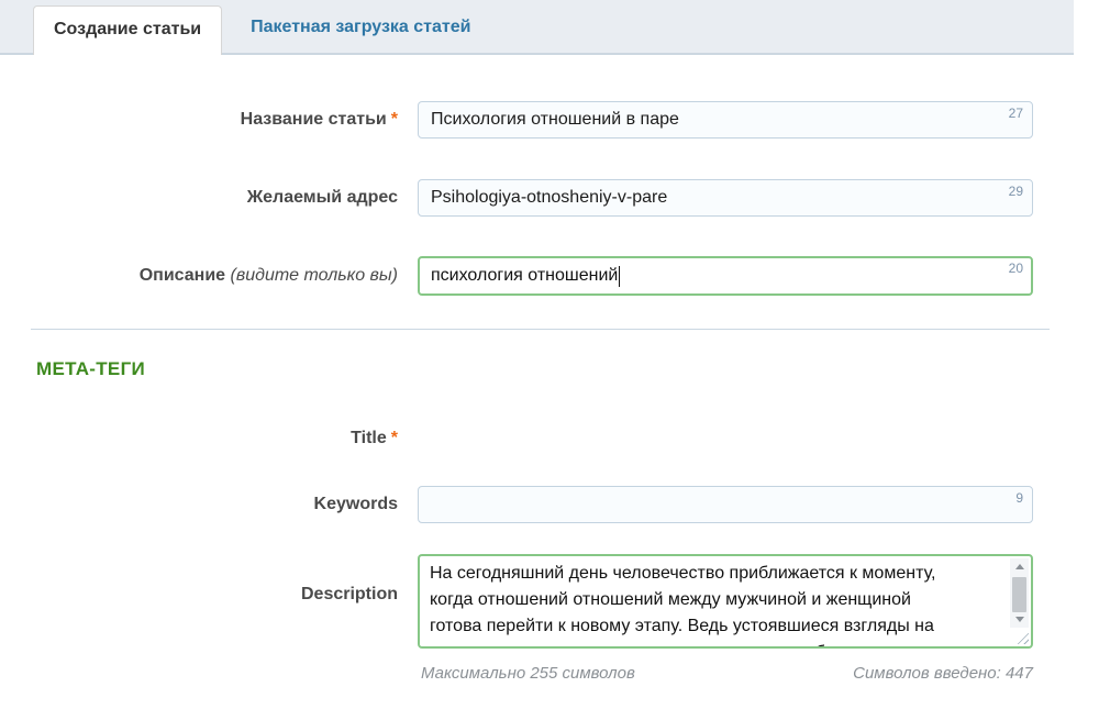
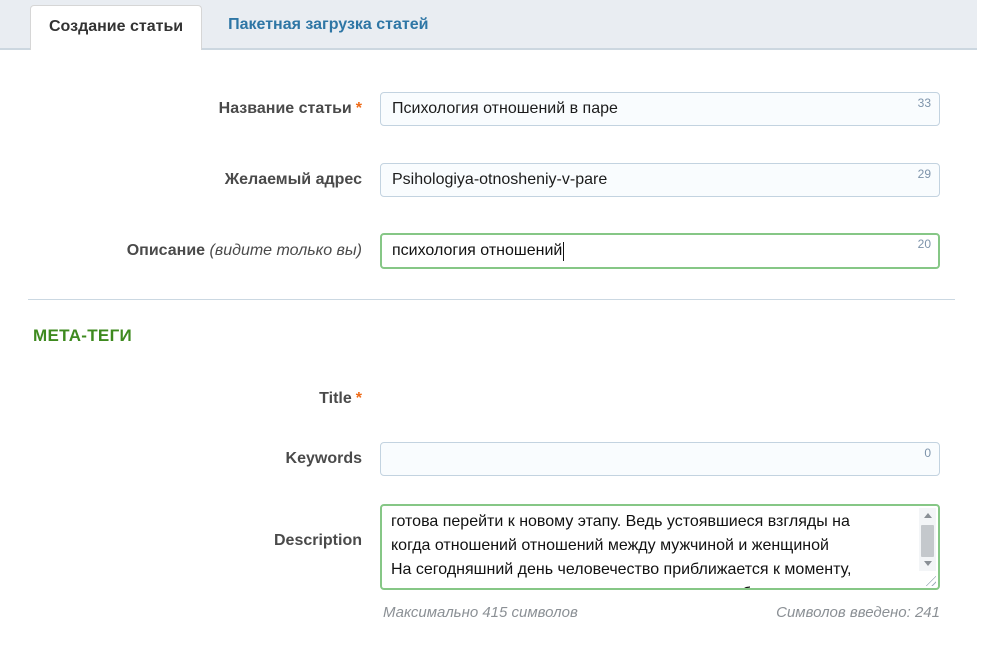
  Создание статьи
  Пакетная загрузка статей
  Название статьи *
  Психология отношений в паре
- 27
+ 33
  Желаемый адрес
  Psihologiya-otnosheniy-v-pare
  29
  Описание (видите только вы)
  психология отношений
  20
  МЕТА-ТЕГИ
  Title *
  Keywords
- 9
+ 0
  Description
- На сегодняшний день человечество приближается к моменту,
+ готова перейти к новому этапу. Ведь устоявшиеся взгляды на
  когда отношений отношений между мужчиной и женщиной
- готова перейти к новому этапу. Ведь устоявшиеся взгляды на
+ На сегодняшний день человечество приближается к моменту,
- Максимально 255 символов
+ Максимально 415 символов
- Символов введено: 447
+ Символов введено: 241
